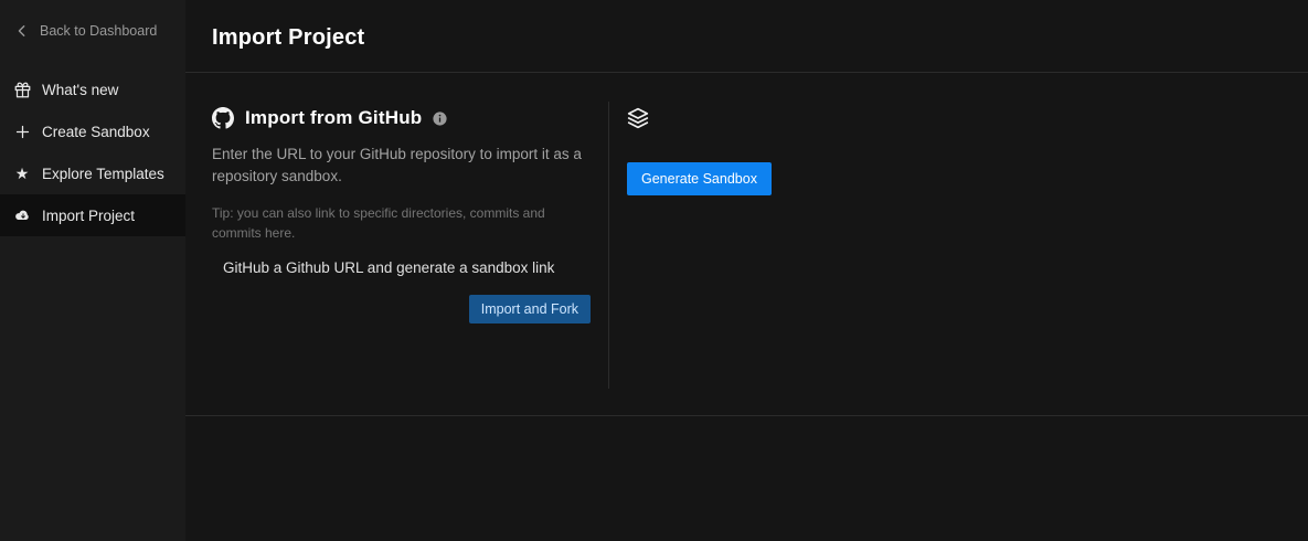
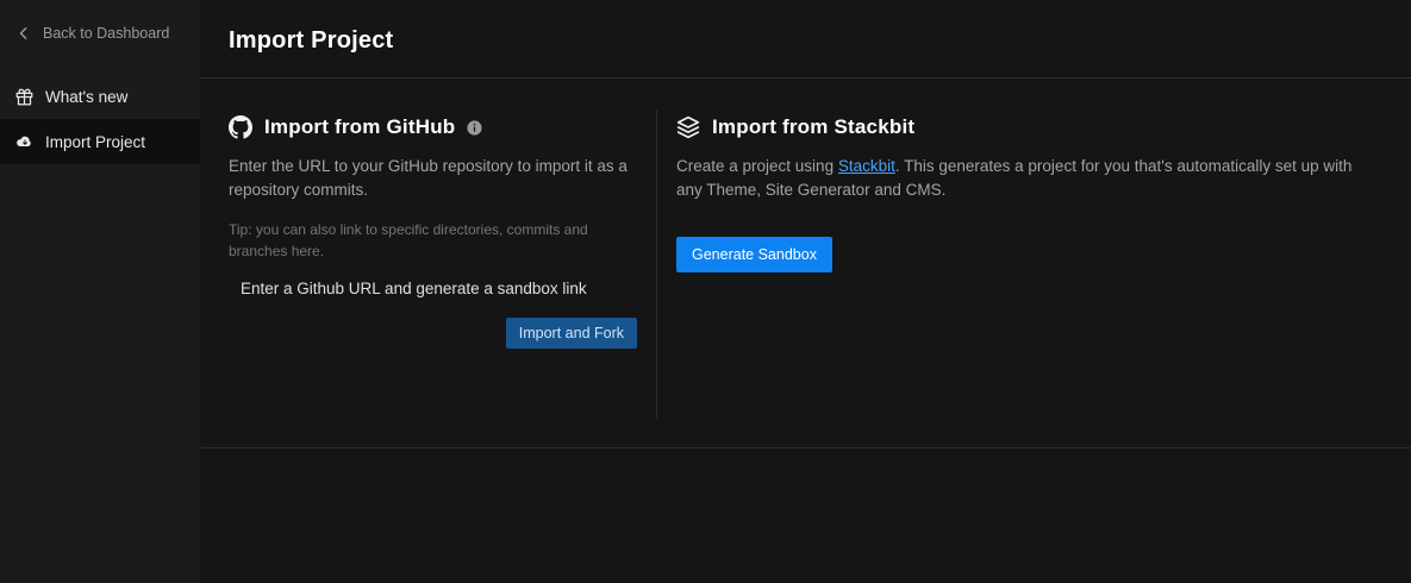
  Back to Dashboard
  What's new
- Create Sandbox
- ★
- Explore Templates
  Import Project
  Import Project
  Import from GitHub
- Enter the URL to your GitHub repository to import it as a repository sandbox.
+ Enter the URL to your GitHub repository to import it as a repository commits.
- Tip: you can also link to specific directories, commits and commits here.
+ Tip: you can also link to specific directories, commits and branches here.
- GitHub a Github URL and generate a sandbox link
+ Enter a Github URL and generate a sandbox link
  Import and Fork
+ Import from Stackbit
+ Create a project using Stackbit. This generates a project for you that's automatically set up with any Theme, Site Generator and CMS.
  Generate Sandbox
